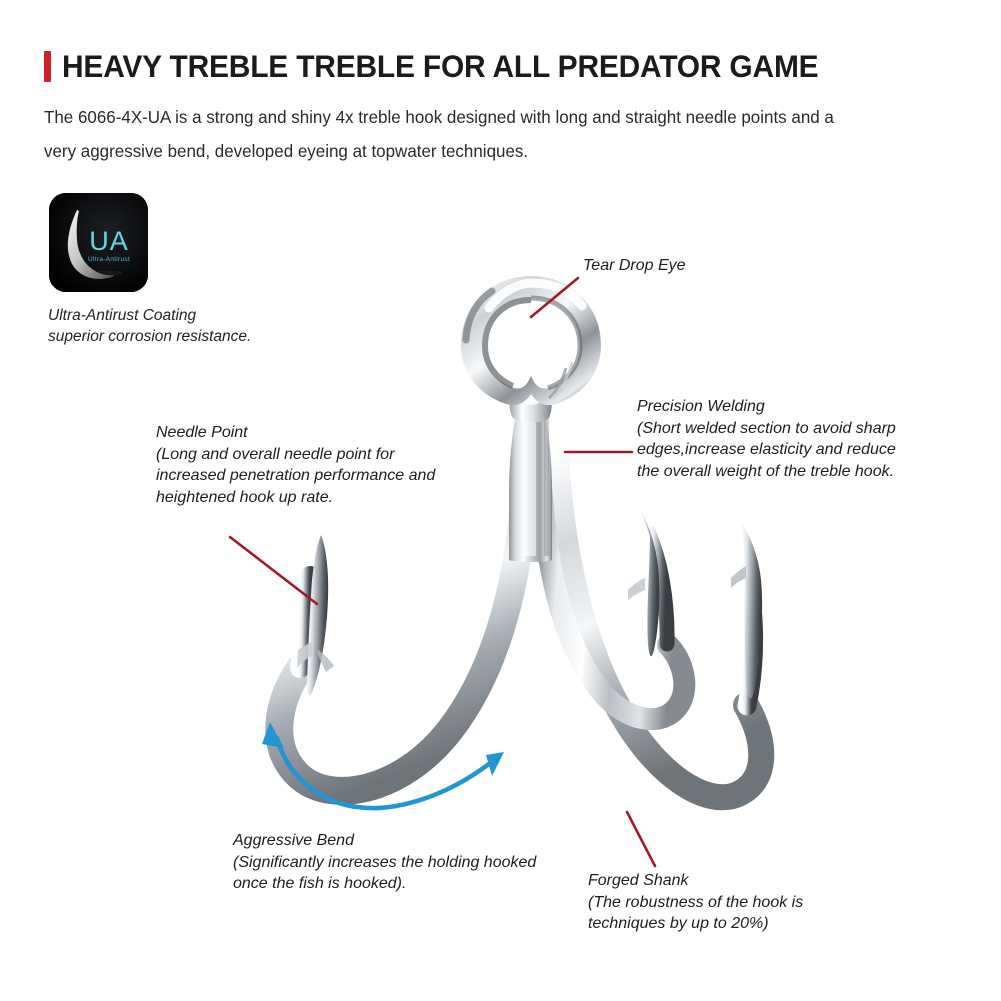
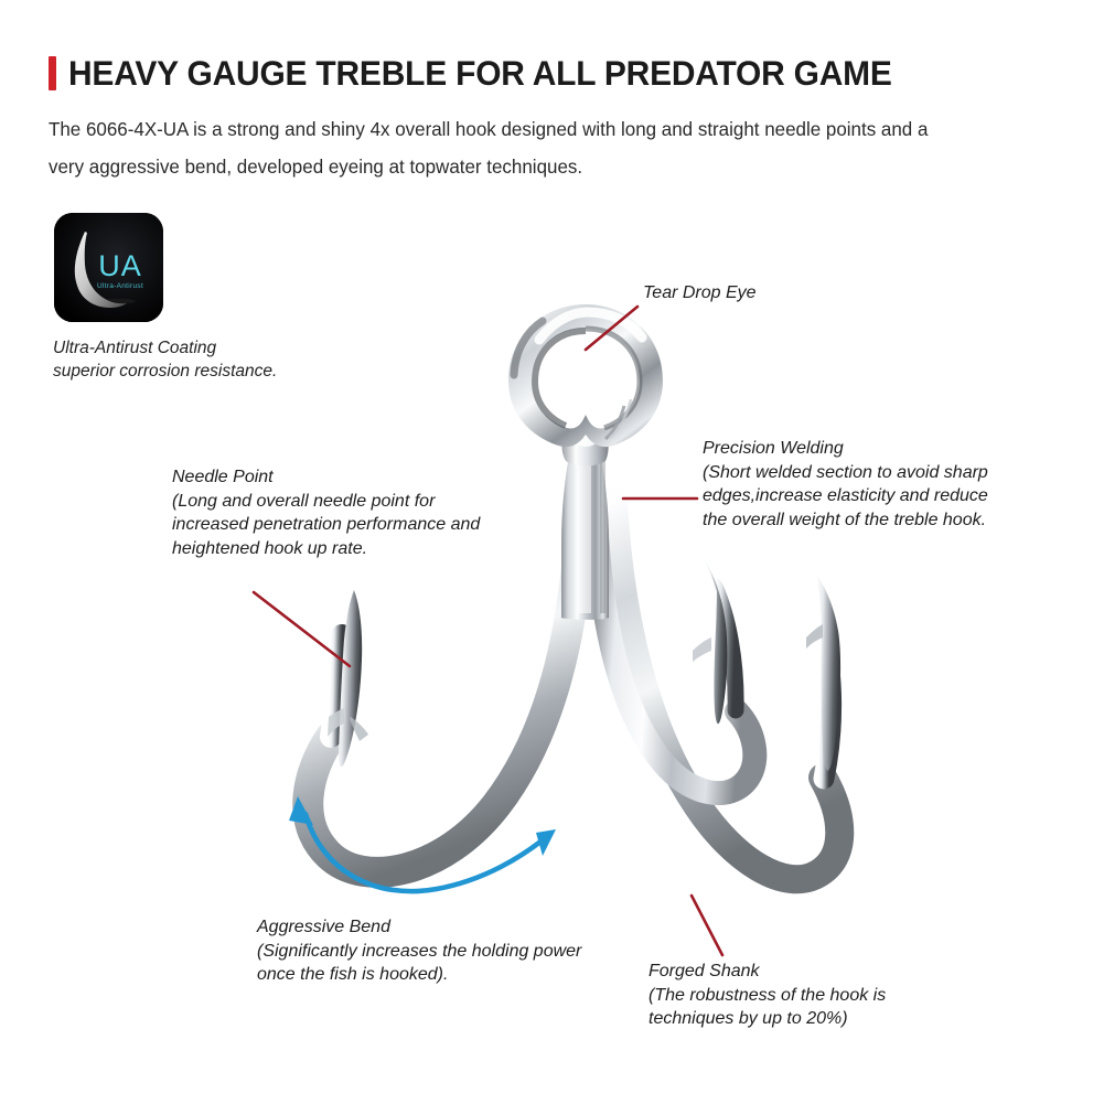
- HEAVY TREBLE TREBLE FOR ALL PREDATOR GAME
+ HEAVY GAUGE TREBLE FOR ALL PREDATOR GAME
- The 6066-4X-UA is a strong and shiny 4x treble hook designed with long and straight needle points and a very aggressive bend, developed eyeing at topwater techniques.
+ The 6066-4X-UA is a strong and shiny 4x overall hook designed with long and straight needle points and a very aggressive bend, developed eyeing at topwater techniques.
  UA
  Ultra-Antirust Coating
  superior corrosion resistance.
  Tear Drop Eye
  Precision Welding
  (Short welded section to avoid sharp edges,increase elasticity and reduce the overall weight of the treble hook.
  Needle Point
  (Long and overall needle point for increased penetration performance and heightened hook up rate.
  Aggressive Bend
- (Significantly increases the holding hooked once the fish is hooked).
+ (Significantly increases the holding power once the fish is hooked).
  Forged Shank
  (The robustness of the hook is techniques by up to 20%)
